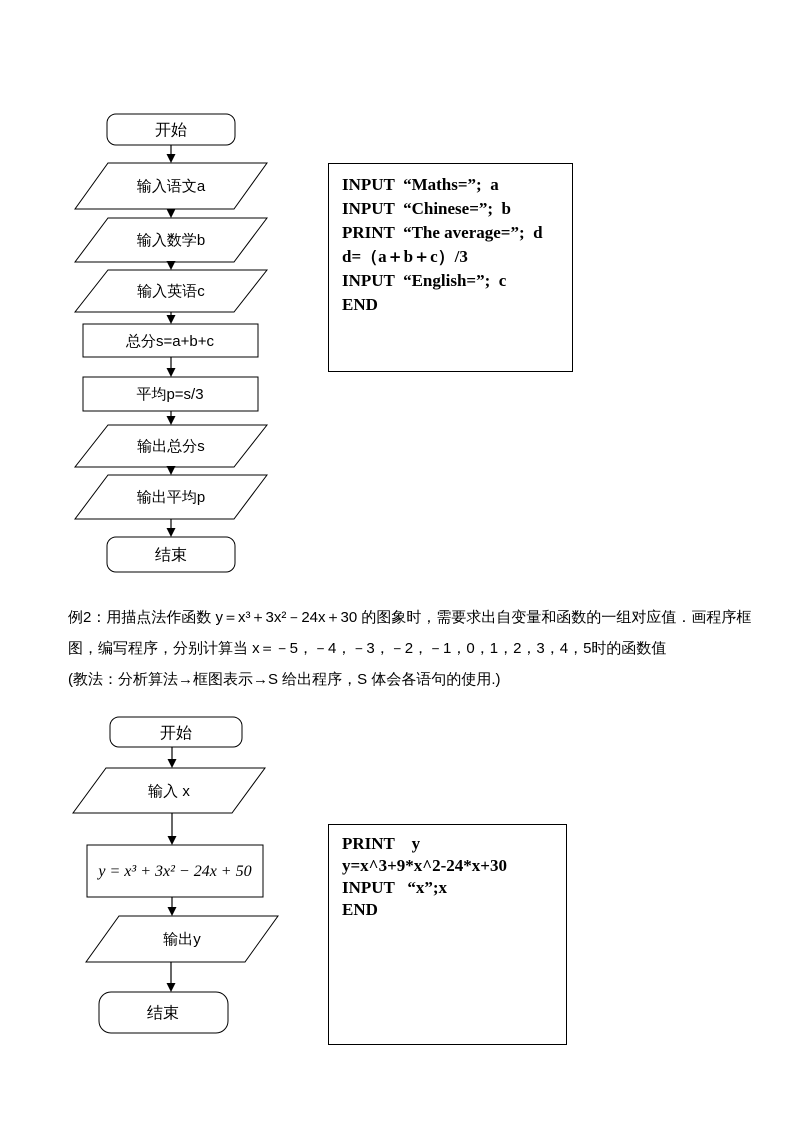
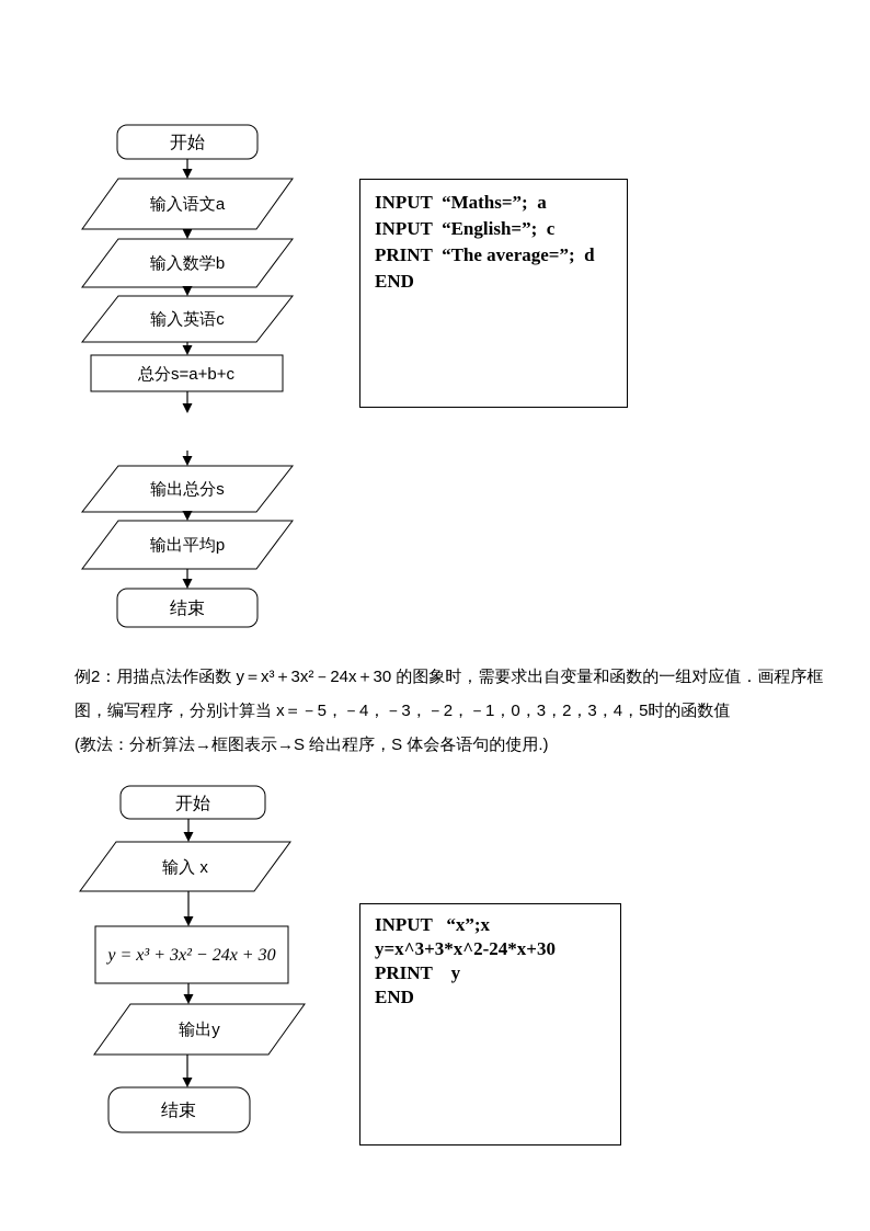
  开始
  输入语文a
  输入数学b
  输入英语c
  总分s=a+b+c
- 平均p=s/3
  输出总分s
  输出平均p
  结束
  INPUT “Maths=”; a
- INPUT “Chinese=”; b
- PRINT “The average=”; d
+ INPUT “English=”; c
- d=（a＋b＋c）/3
- INPUT “English=”; c
+ PRINT “The average=”; d
  END
  例2：用描点法作函数 y＝x³＋3x²－24x＋30 的图象时，需要求出自变量和函数的一组对应值．画程序框
- 图，编写程序，分别计算当 x＝－5，－4，－3，－2，－1，0，1，2，3，4，5时的函数值
+ 图，编写程序，分别计算当 x＝－5，－4，－3，－2，－1，0，3，2，3，4，5时的函数值
  (教法：分析算法→框图表示→S 给出程序，S 体会各语句的使用.)
  开始
  输入 x
- y = x³ + 3x² − 24x + 50
+ y = x³ + 3x² − 24x + 30
  输出y
  结束
- PRINT y
+ INPUT “x”;x
- y=x^3+9*x^2-24*x+30
+ y=x^3+3*x^2-24*x+30
- INPUT “x”;x
+ PRINT y
  END
